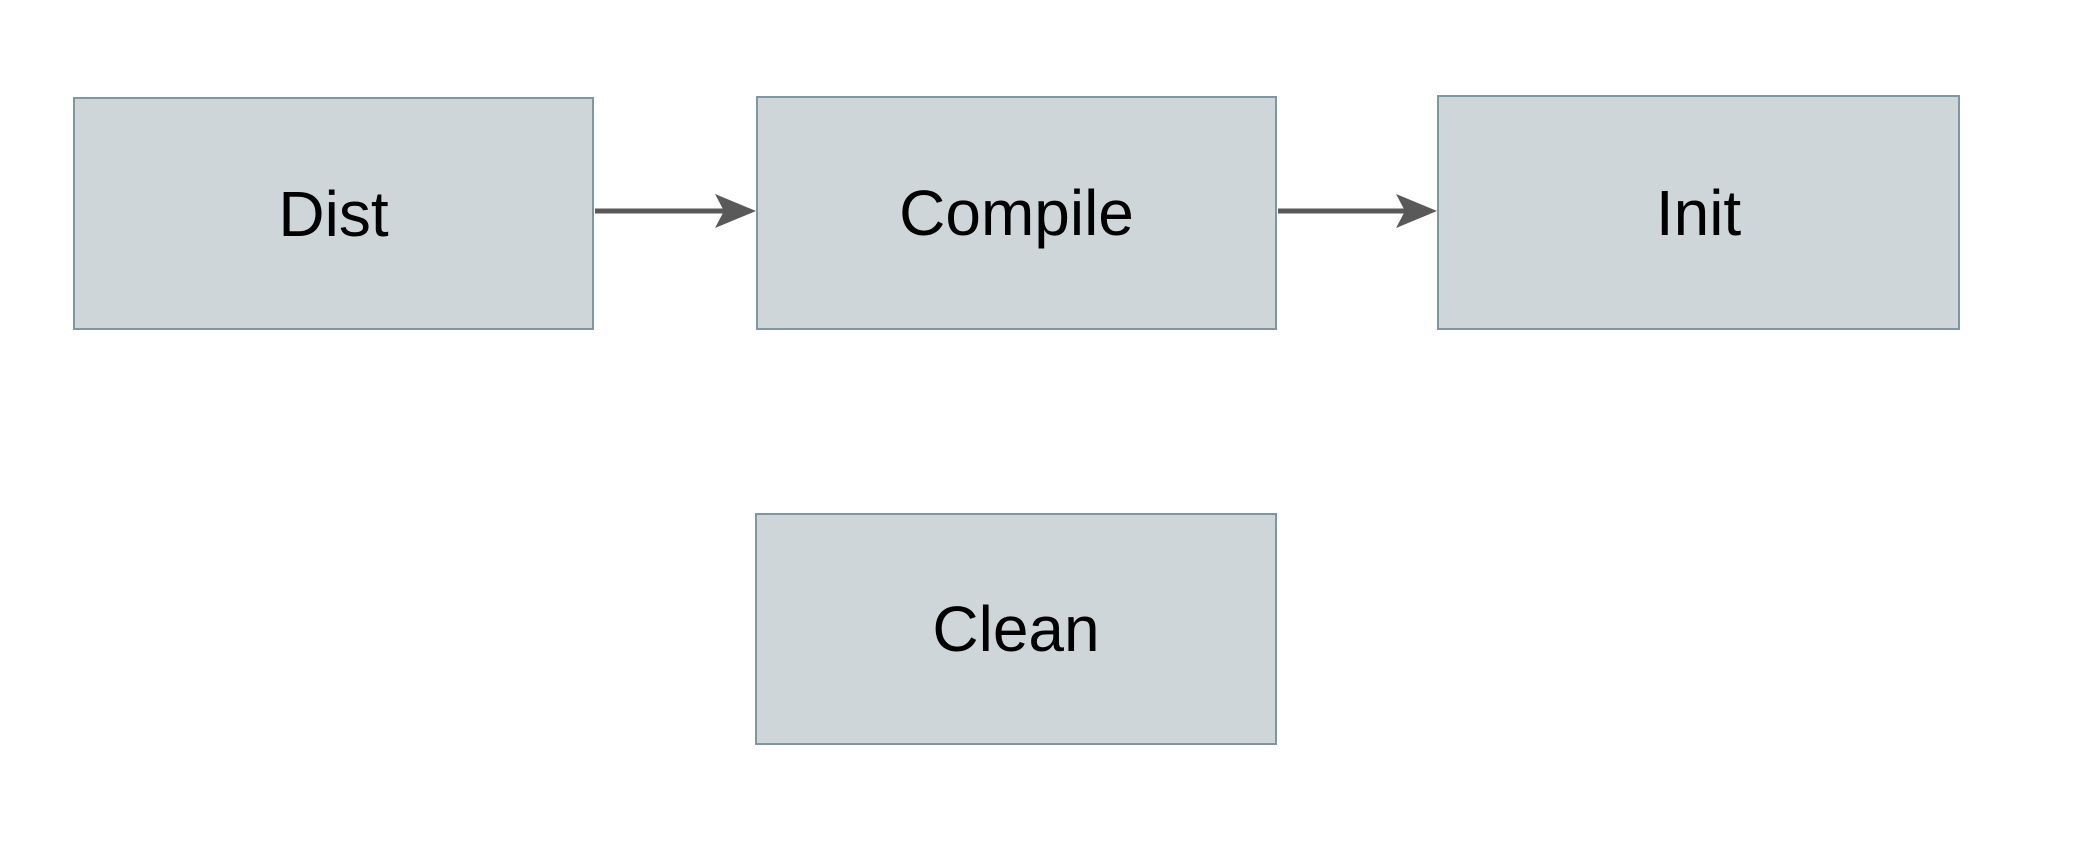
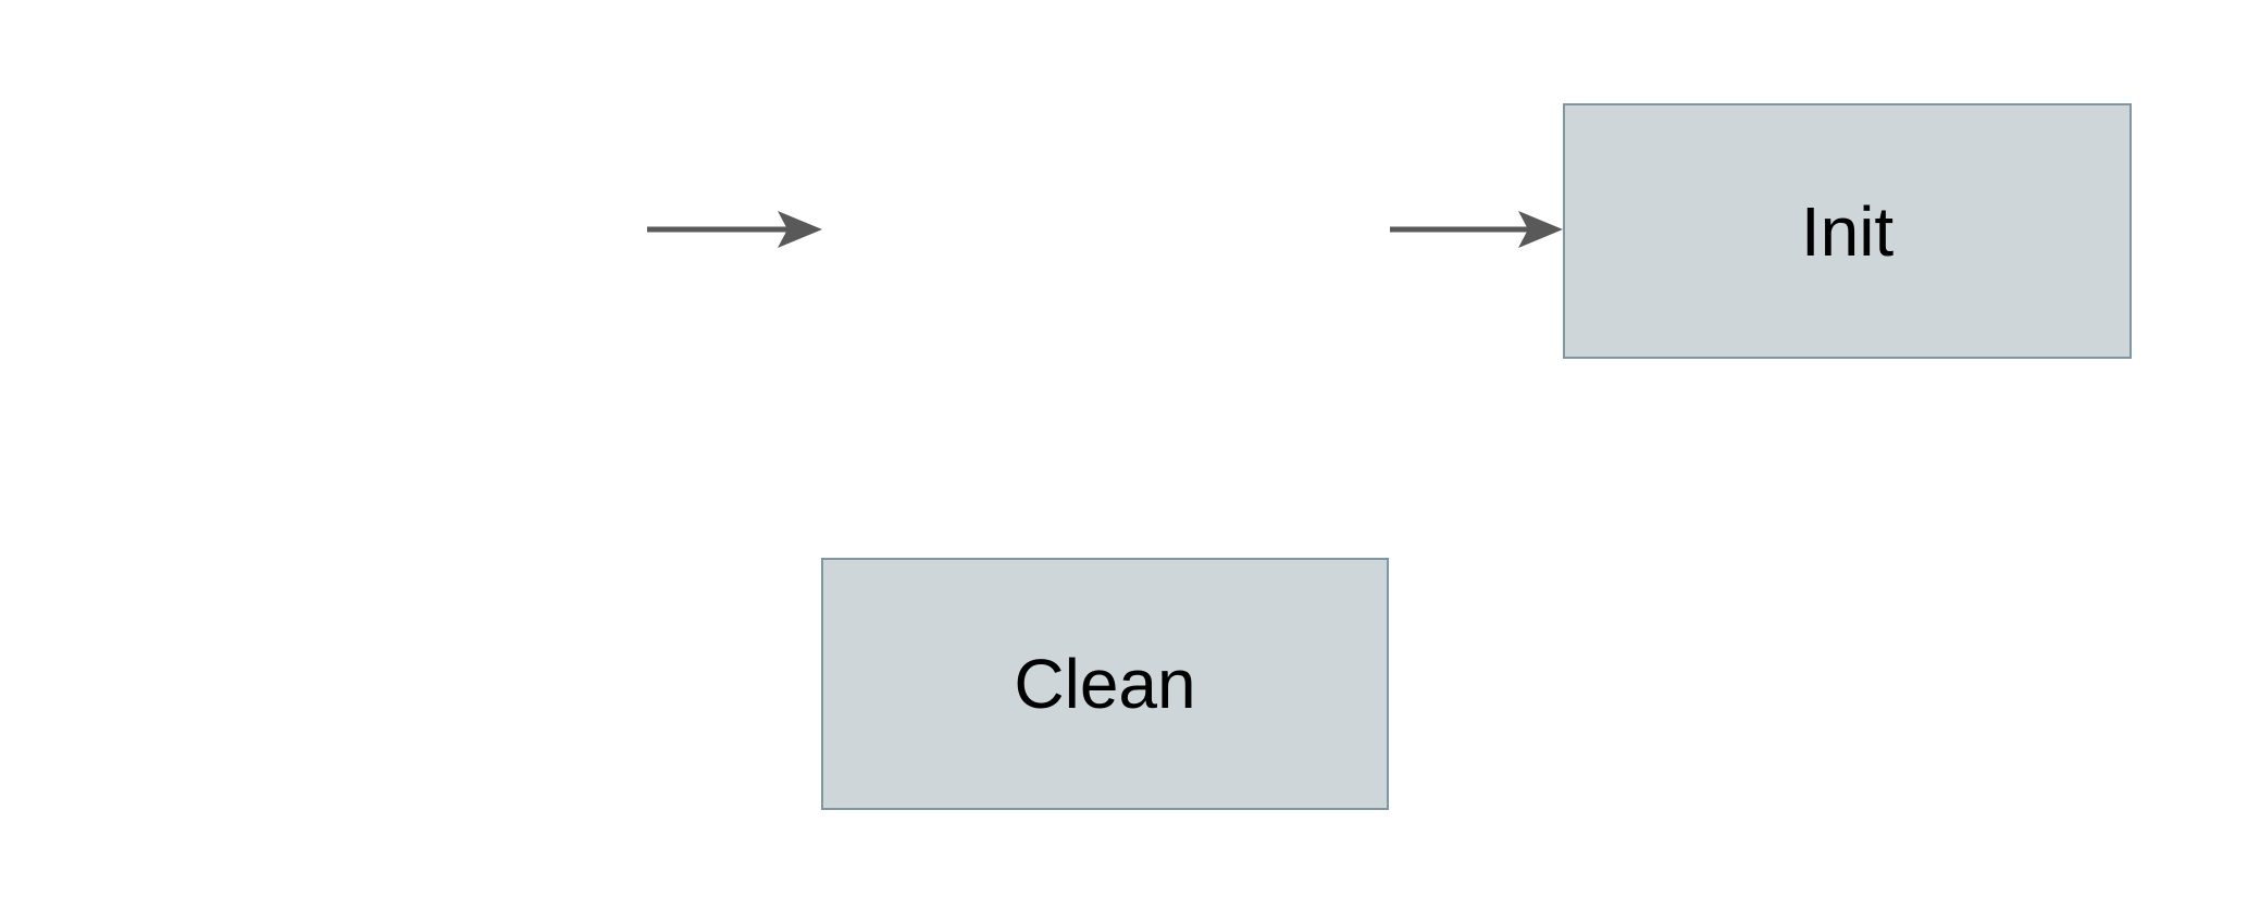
- Dist
- Compile
  Init
  Clean
